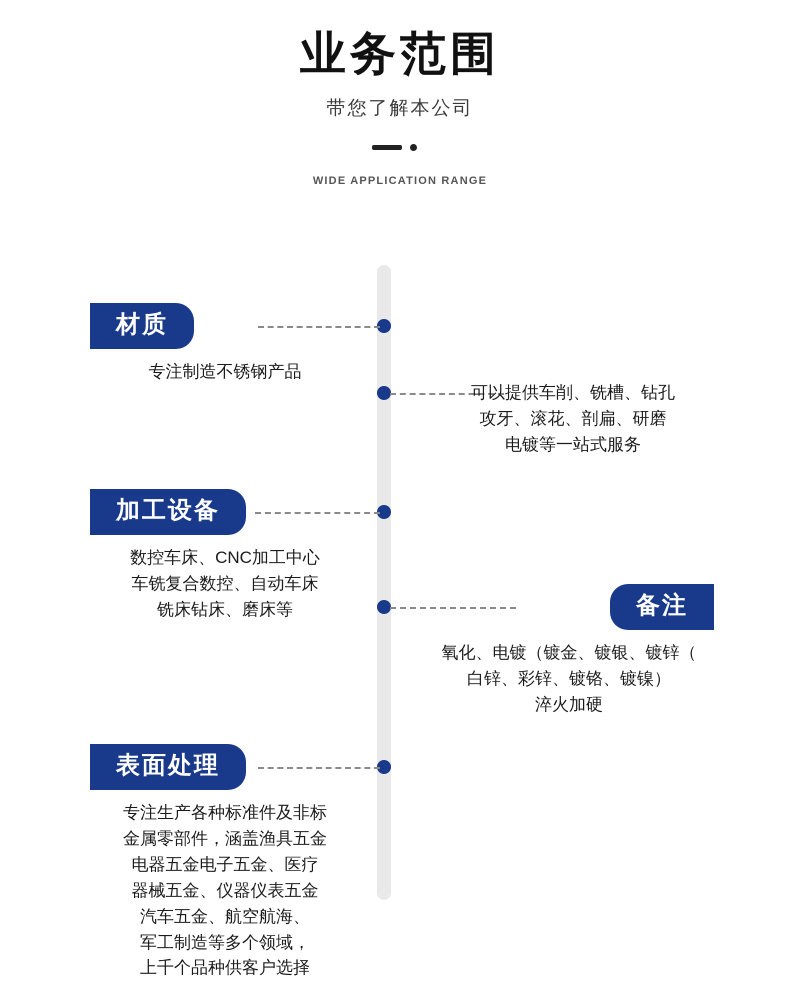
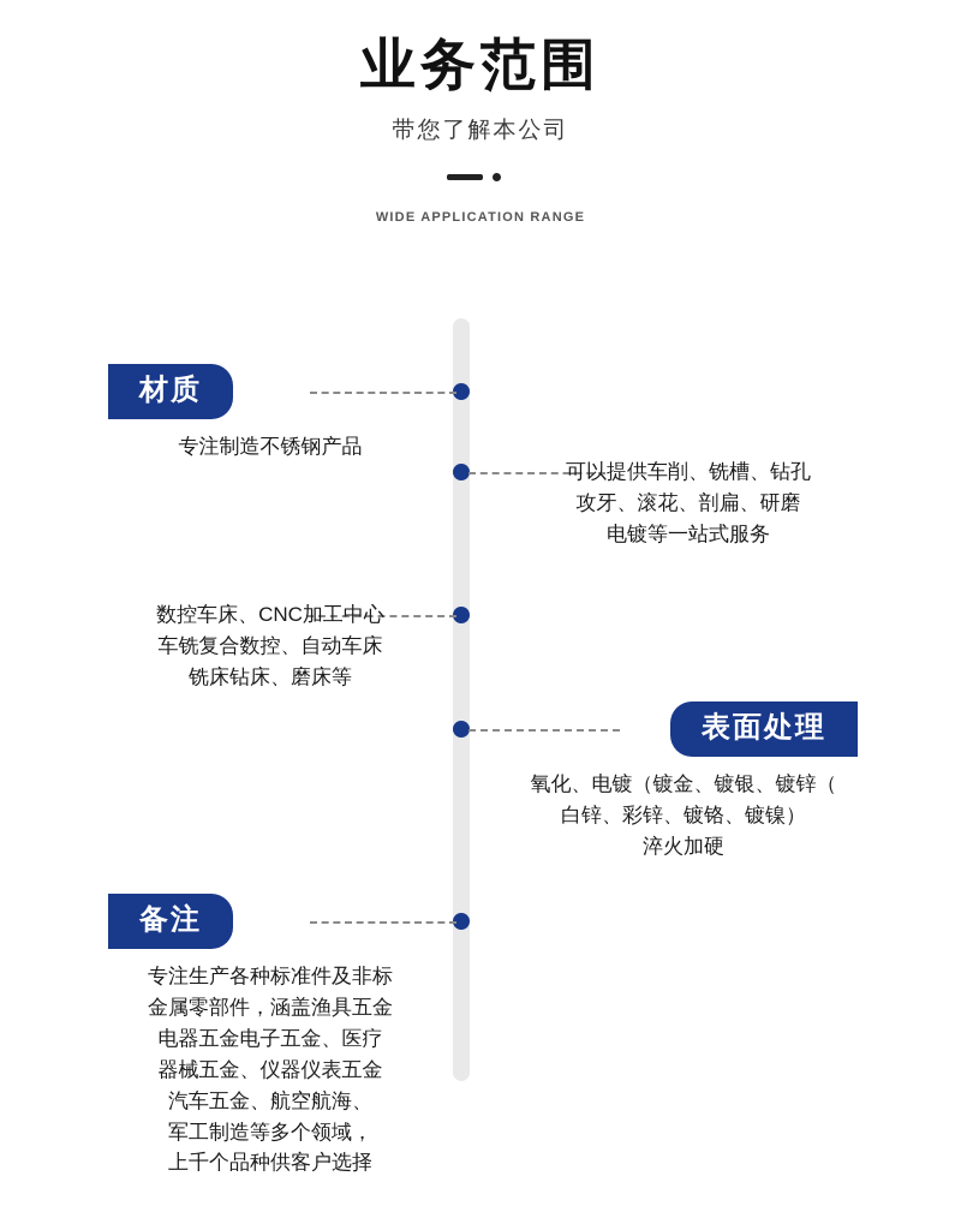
  业务范围
  带您了解本公司
  WIDE APPLICATION RANGE
  材质
  专注制造不锈钢产品
  可以提供车削、铣槽、钻孔
  攻牙、滚花、剖扁、研磨
  电镀等一站式服务
- 加工设备
  数控车床、CNC加工中心
  车铣复合数控、自动车床
  铣床钻床、磨床等
- 备注
+ 表面处理
  氧化、电镀（镀金、镀银、镀锌（
  白锌、彩锌、镀铬、镀镍）
  淬火加硬
- 表面处理
+ 备注
  专注生产各种标准件及非标
  金属零部件，涵盖渔具五金
  电器五金电子五金、医疗
  器械五金、仪器仪表五金
  汽车五金、航空航海、
  军工制造等多个领域，
  上千个品种供客户选择
